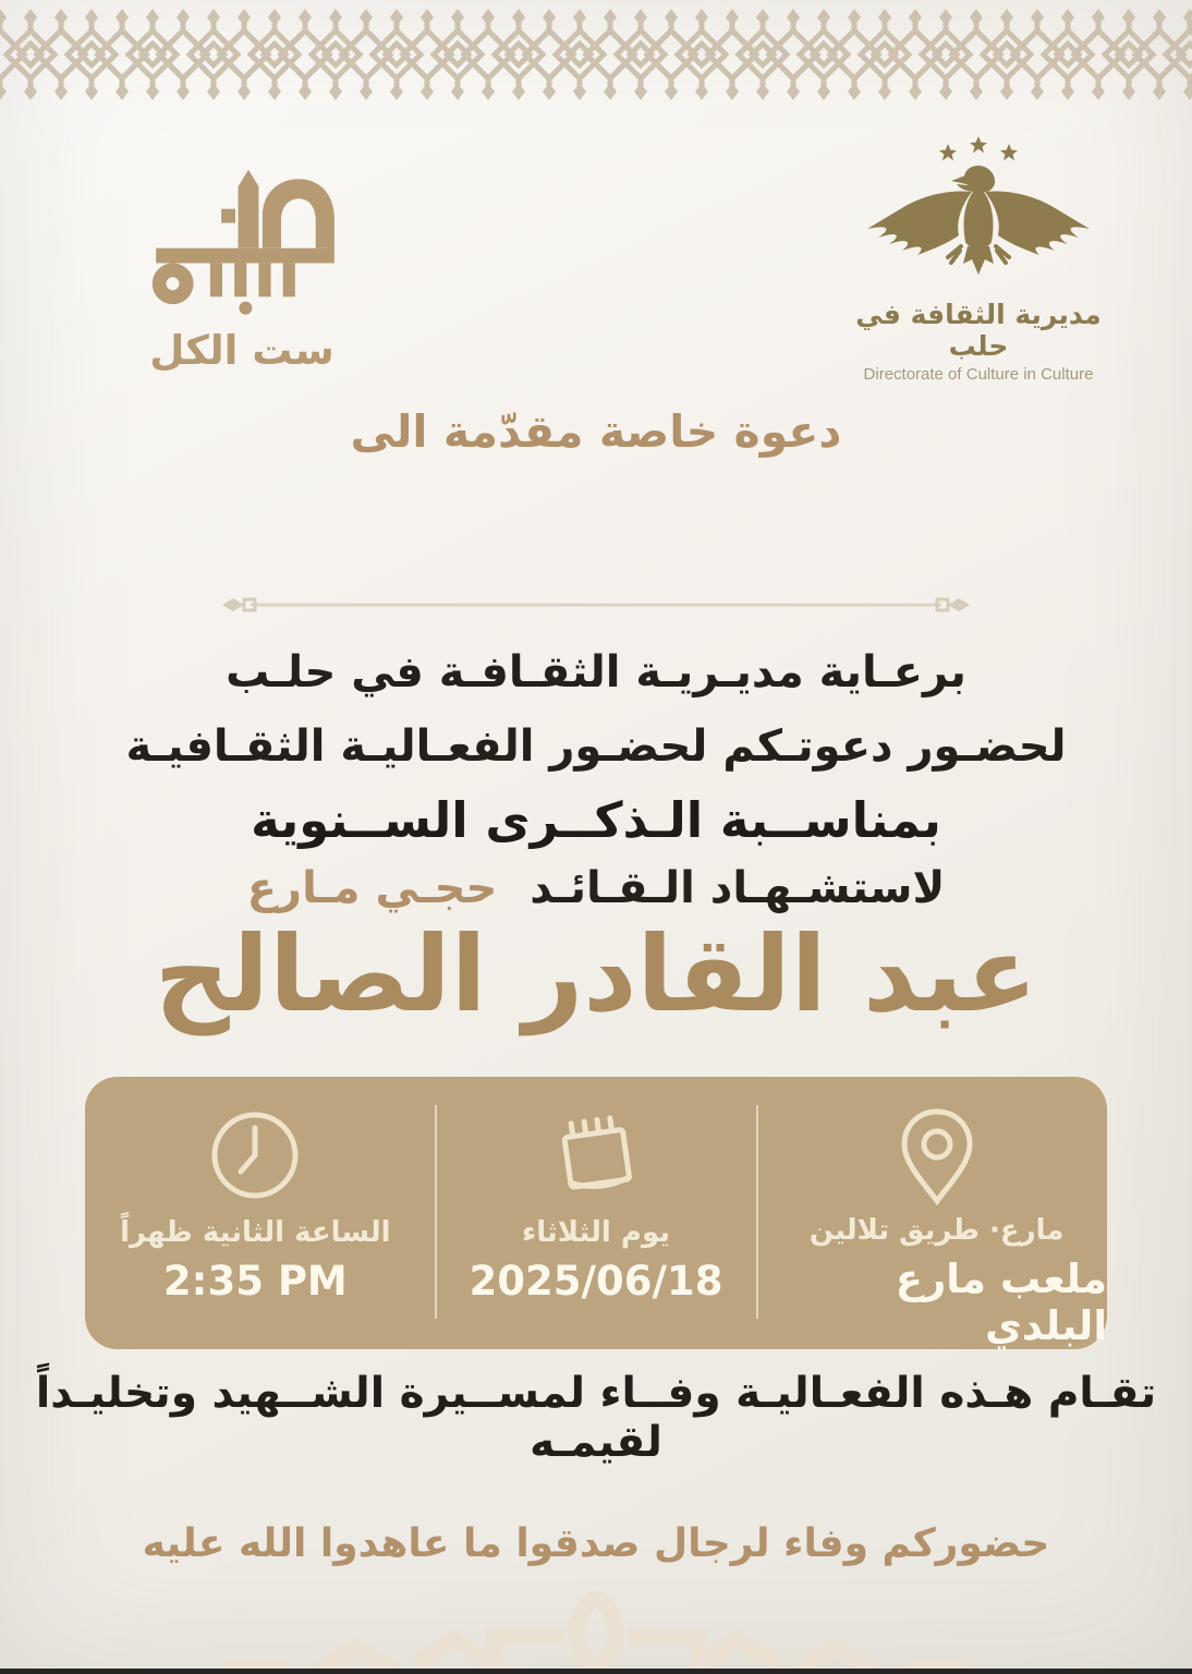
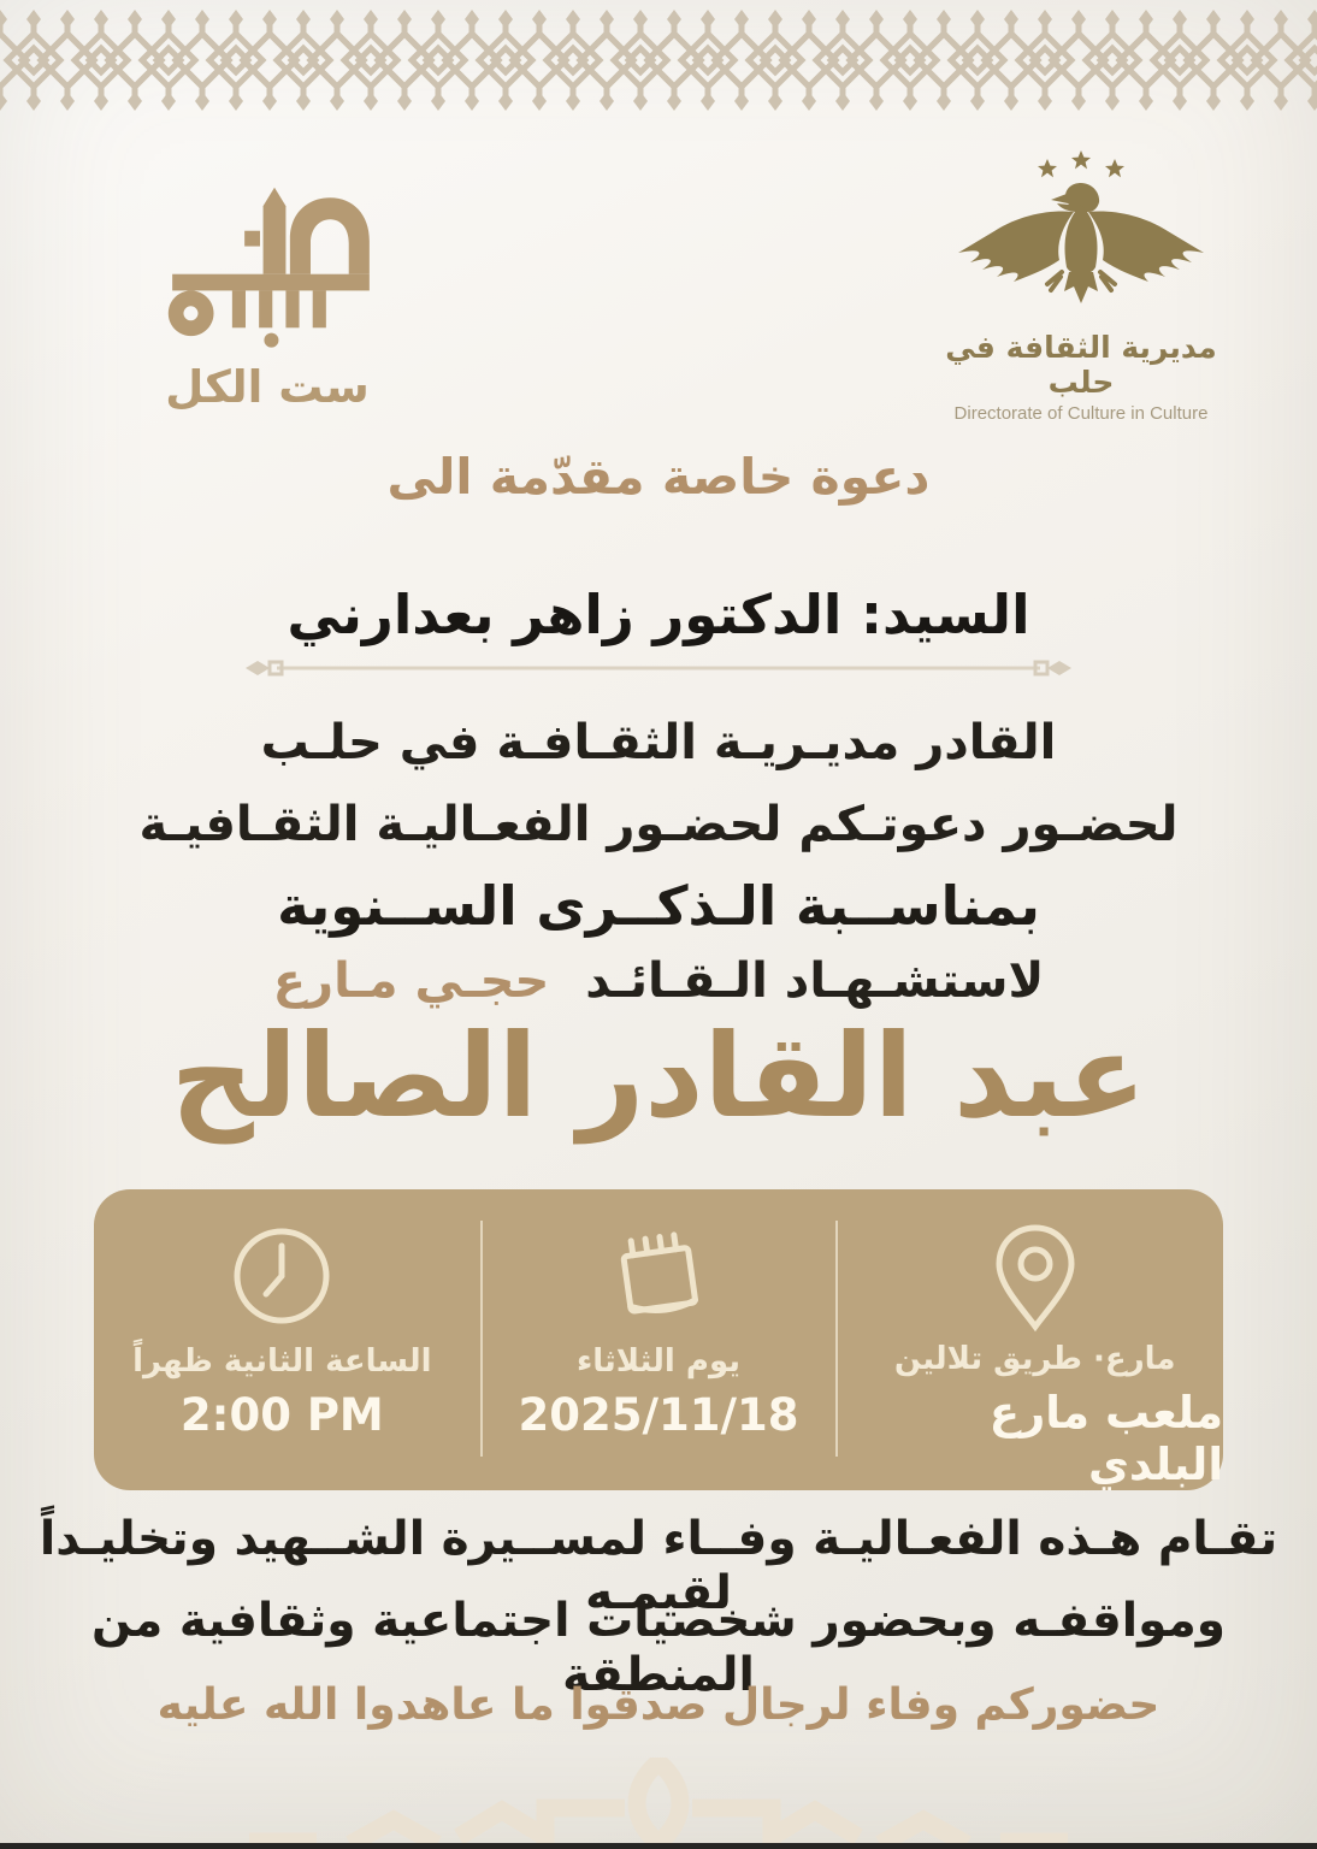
  ست الكل
  مديرية الثقافة في حلب
  Directorate of Culture in Culture
  دعوة خاصة مقدّمة الى
+ السيد: الدكتور زاهر بعدارني
- برعـاية مديـريـة الثقـافـة في حلـب
+ القادر مديـريـة الثقـافـة في حلـب
  لحضـور دعوتـكم لحضـور الفعـاليـة الثقـافيـة
  بمناســبة الـذكــرى الســنوية
  لاستشـهـاد الـقـائـد حجـي مـارع
  عبد القادر الصالح
  الساعة الثانية ظهراً
- 2:35 PM
+ 2:00 PM
  يوم الثلاثاء
- 2025/06/18
+ 2025/11/18
  مارع· طريق تلالين
  ملعب مارع البلدي
  تقـام هـذه الفعـاليـة وفــاء لمســيرة الشــهيد وتخليـداً لقيمـه
+ ومواقفـه وبحضور شخصيات اجتماعية وثقافية من المنطقة
  حضوركم وفاء لرجال صدقوا ما عاهدوا الله عليه
